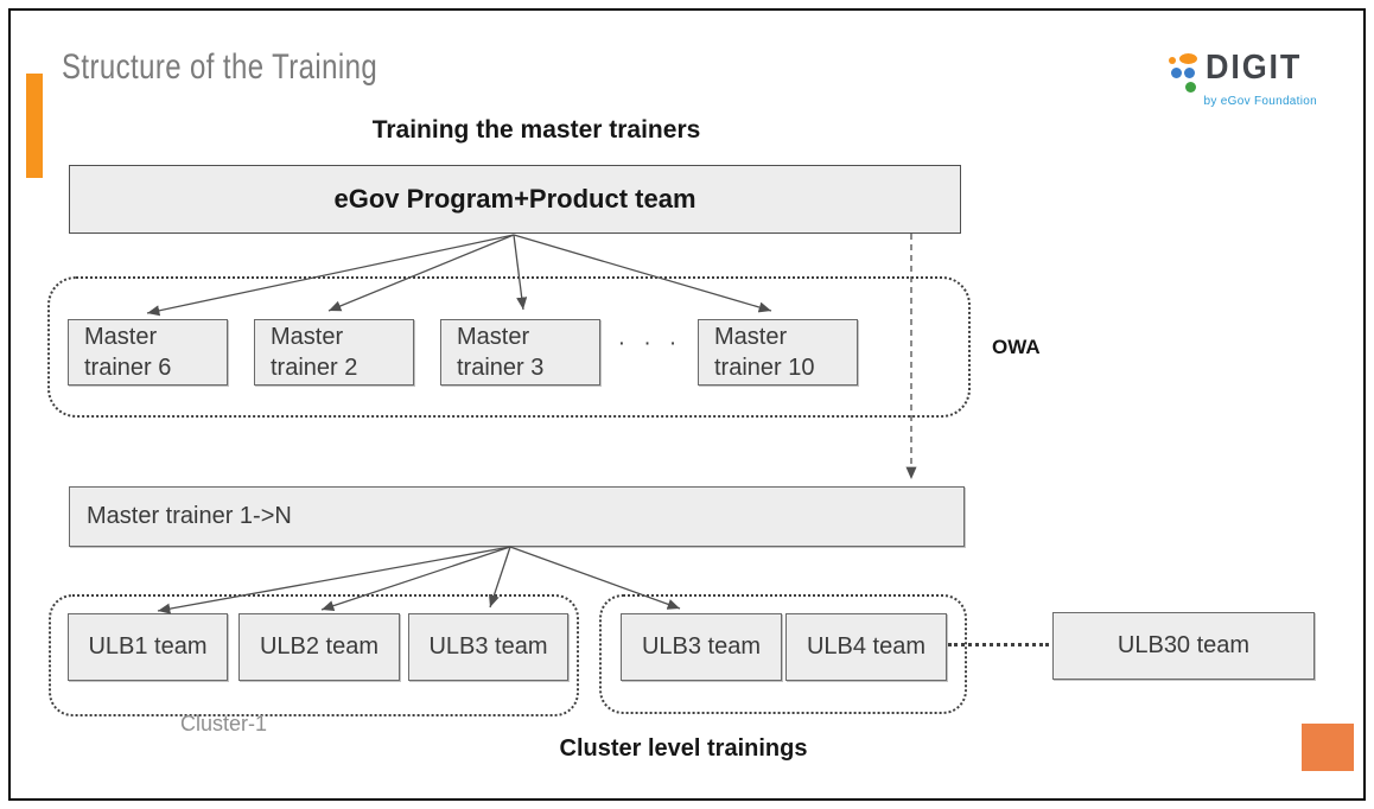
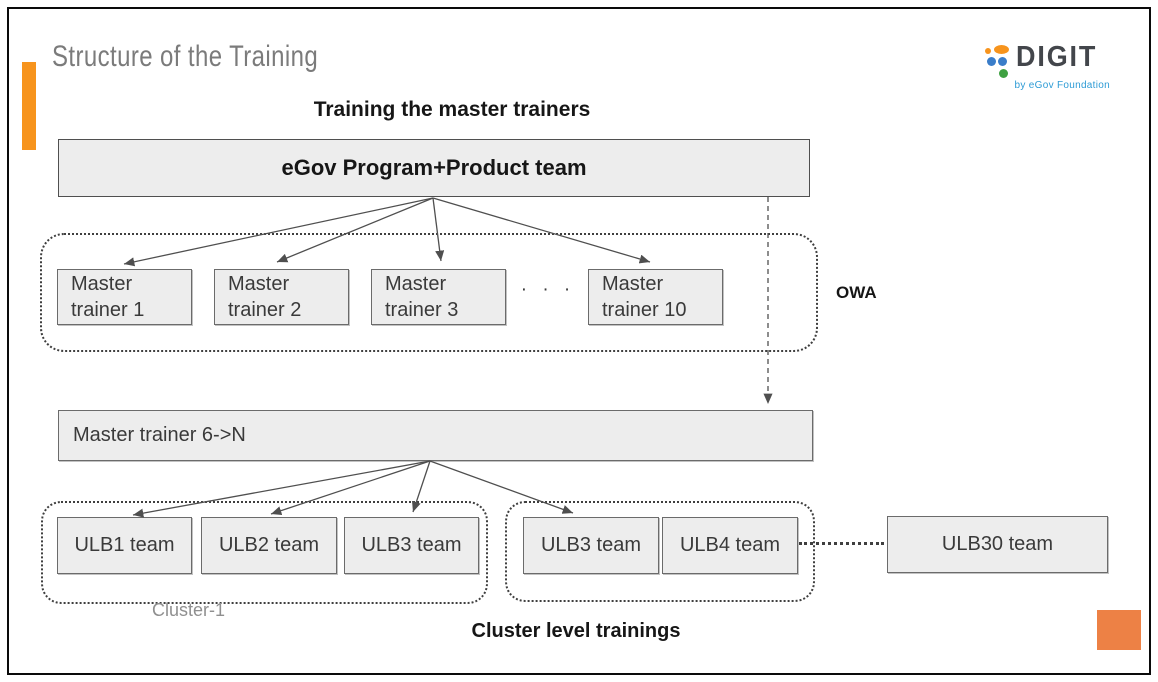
  Structure of the Training
  DIGIT
  by eGov Foundation
  Training the master trainers
  eGov Program+Product team
- Master trainer 6
+ Master trainer 1
  Master trainer 2
  Master trainer 3
  · · ·
  Master trainer 10
  OWA
- Master trainer 1->N
+ Master trainer 6->N
  ULB1 team
  ULB2 team
  ULB3 team
  Cluster-1
  ULB3 team
  ULB4 team
  ULB30 team
  Cluster level trainings
